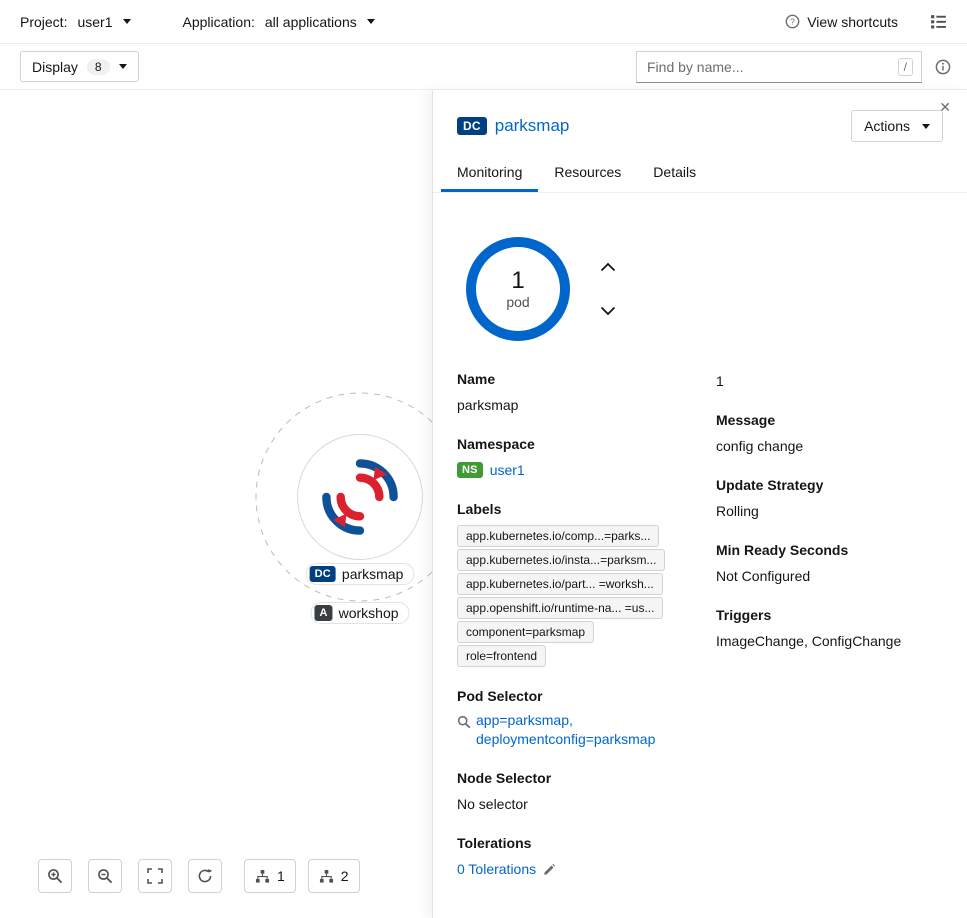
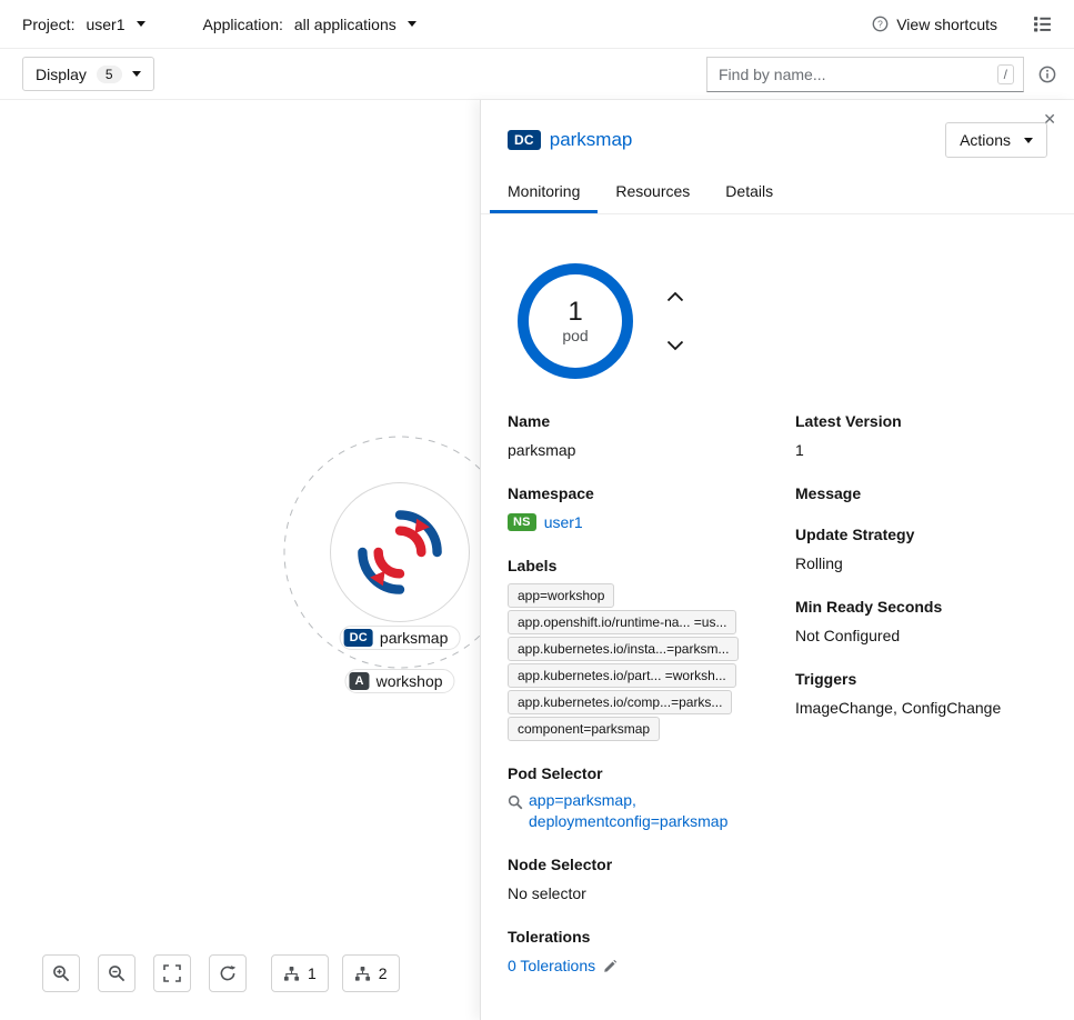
  Project:
  user1
  Application:
  all applications
  ?
  View shortcuts
  Display
- 8
+ 5
  Find by name...
  /
  DC
  parksmap
  A
  workshop
  1
  2
  ✕
  DC
  parksmap
  Actions
  Monitoring
  Resources
  Details
  1
  pod
  Name
  parksmap
  Namespace
  NS
  user1
  Labels
+ app=workshop
- app.kubernetes.io/comp...=parks...
+ app.openshift.io/runtime-na... =us...
  app.kubernetes.io/insta...=parksm...
  app.kubernetes.io/part... =worksh...
- app.openshift.io/runtime-na... =us...
+ app.kubernetes.io/comp...=parks...
  component=parksmap
- role=frontend
  Pod Selector
  app=parksmap,
  deploymentconfig=parksmap
  Node Selector
  No selector
  Tolerations
  0 Tolerations
+ Latest Version
  1
  Message
- config change
  Update Strategy
  Rolling
  Min Ready Seconds
  Not Configured
  Triggers
  ImageChange, ConfigChange
